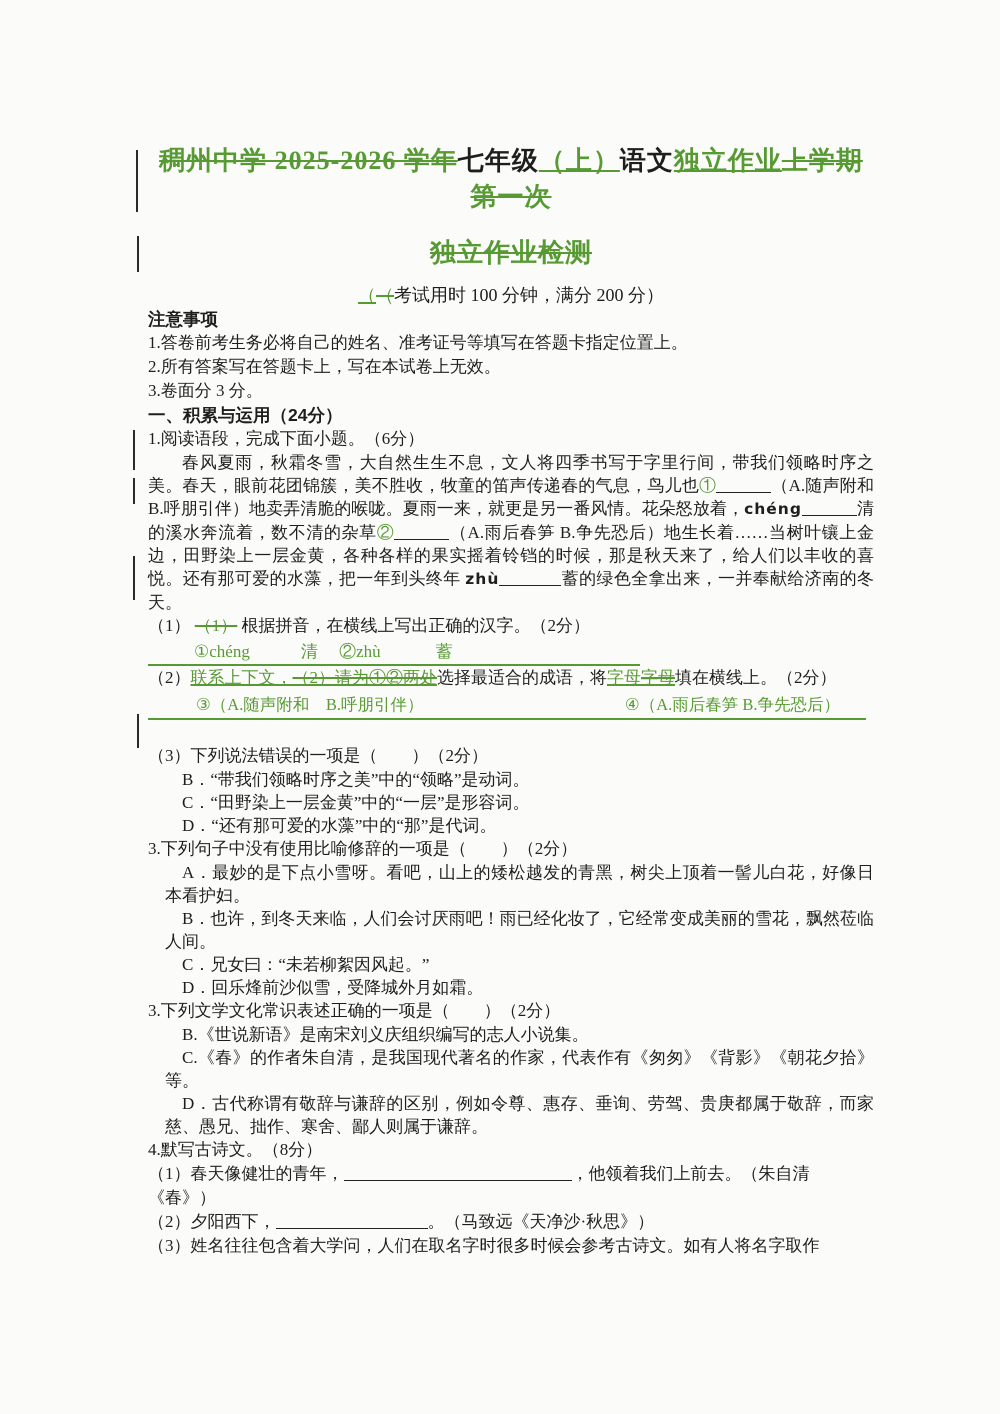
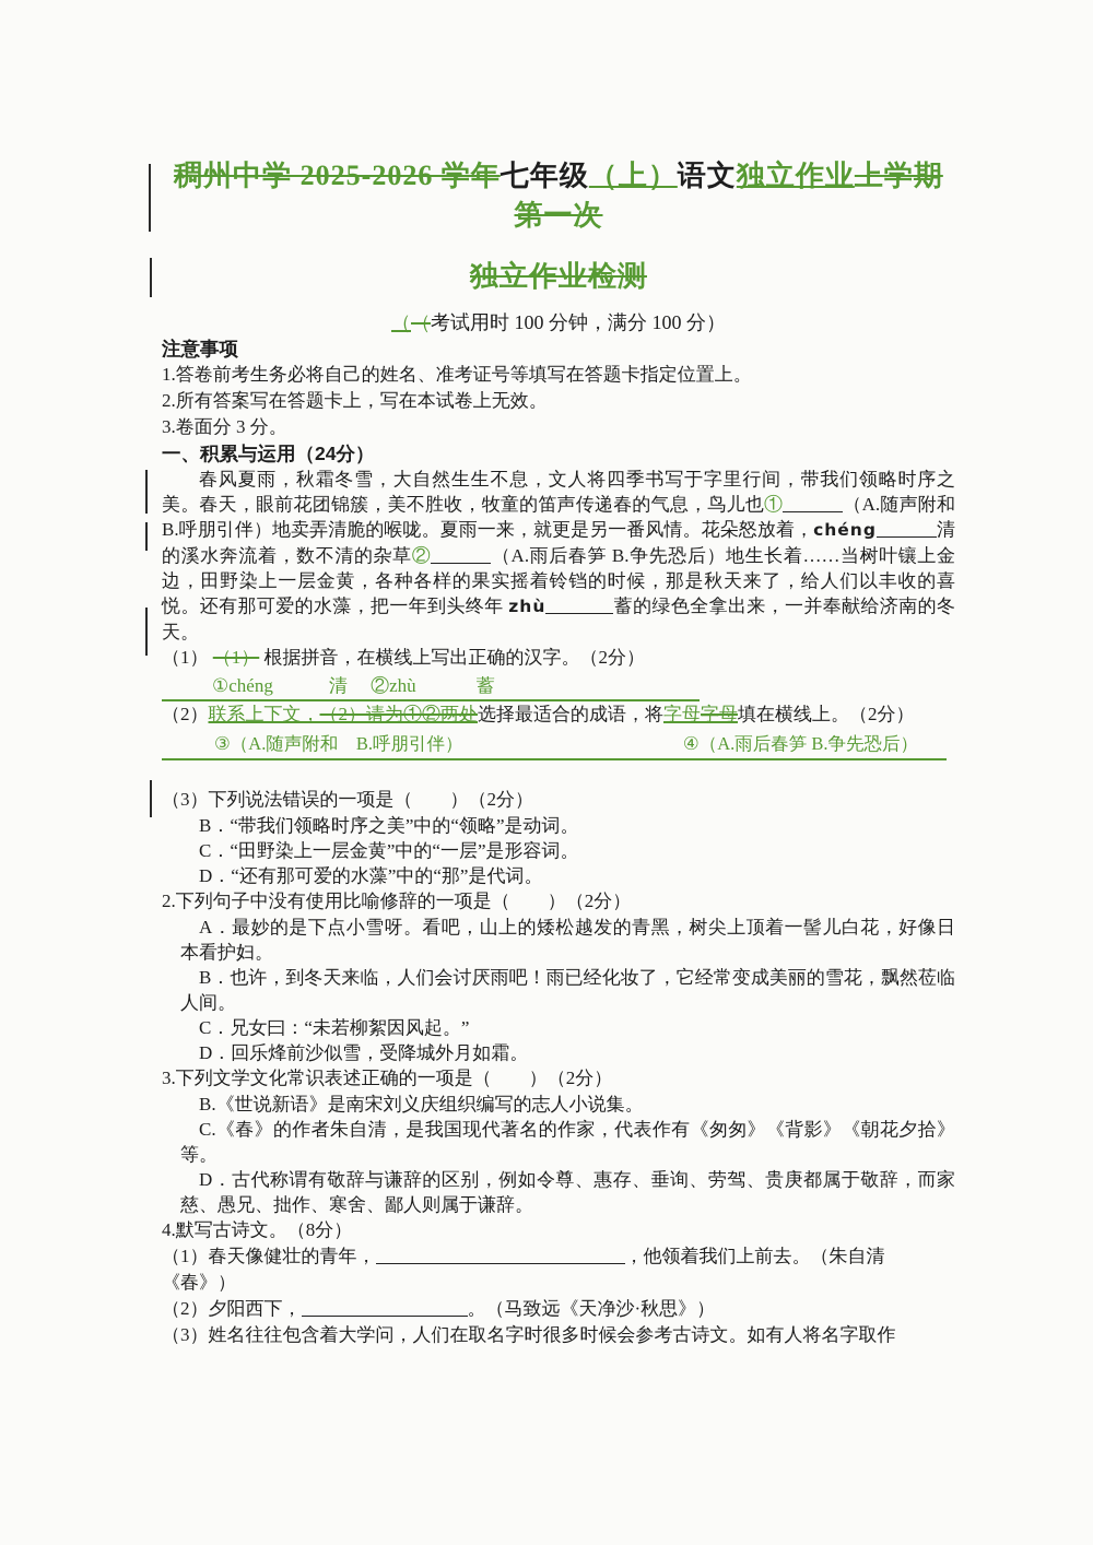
  稠州中学 2025-2026 学年七年级（上）语文独立作业上学期第一次
  独立作业检测
- （（考试用时 100 分钟，满分 200 分）
+ （（考试用时 100 分钟，满分 100 分）
  注意事项
  1.答卷前考生务必将自己的姓名、准考证号等填写在答题卡指定位置上。
  2.所有答案写在答题卡上，写在本试卷上无效。
  3.卷面分 3 分。
  一、积累与运用（24分）
- 1.阅读语段，完成下面小题。（6分）
  春风夏雨，秋霜冬雪，大自然生生不息，文人将四季书写于字里行间，带我们领略时序之美。春天，眼前花团锦簇，美不胜收，牧童的笛声传递春的气息，鸟儿也① （A.随声附和 B.呼朋引伴）地卖弄清脆的喉咙。夏雨一来，就更是另一番风情。花朵怒放着，chéng 清的溪水奔流着，数不清的杂草② （A.雨后春笋 B.争先恐后）地生长着……当树叶镶上金边，田野染上一层金黄，各种各样的果实摇着铃铛的时候，那是秋天来了，给人们以丰收的喜悦。还有那可爱的水藻，把一年到头终年 zhù 蓄的绿色全拿出来，一并奉献给济南的冬天。
  （1） （1） 根据拼音，在横线上写出正确的汉字。（2分）
  ①chéng 清 ②zhù 蓄
  （2）联系上下文，（2）请为①②两处选择最适合的成语，将字母字母填在横线上。（2分）
  ③（A.随声附和 B.呼朋引伴）
  ④（A.雨后春笋 B.争先恐后）
  （3）下列说法错误的一项是（ ）（2分）
  B．“带我们领略时序之美”中的“领略”是动词。
  C．“田野染上一层金黄”中的“一层”是形容词。
  D．“还有那可爱的水藻”中的“那”是代词。
- 3.下列句子中没有使用比喻修辞的一项是（ ）（2分）
+ 2.下列句子中没有使用比喻修辞的一项是（ ）（2分）
  A．最妙的是下点小雪呀。看吧，山上的矮松越发的青黑，树尖上顶着一髻儿白花，好像日本看护妇。
  B．也许，到冬天来临，人们会讨厌雨吧！雨已经化妆了，它经常变成美丽的雪花，飘然莅临人间。
  C．兄女曰：“未若柳絮因风起。”
  D．回乐烽前沙似雪，受降城外月如霜。
  3.下列文学文化常识表述正确的一项是（ ）（2分）
  B.《世说新语》是南宋刘义庆组织编写的志人小说集。
  C.《春》的作者朱自清，是我国现代著名的作家，代表作有《匆匆》《背影》《朝花夕拾》等。
  D．古代称谓有敬辞与谦辞的区别，例如令尊、惠存、垂询、劳驾、贵庚都属于敬辞，而家慈、愚兄、拙作、寒舍、鄙人则属于谦辞。
  4.默写古诗文。（8分）
  （1）春天像健壮的青年， ，他领着我们上前去。（朱自清《春》）
  （2）夕阳西下， 。（马致远《天净沙·秋思》）
  （3）姓名往往包含着大学问，人们在取名字时很多时候会参考古诗文。如有人将名字取作
